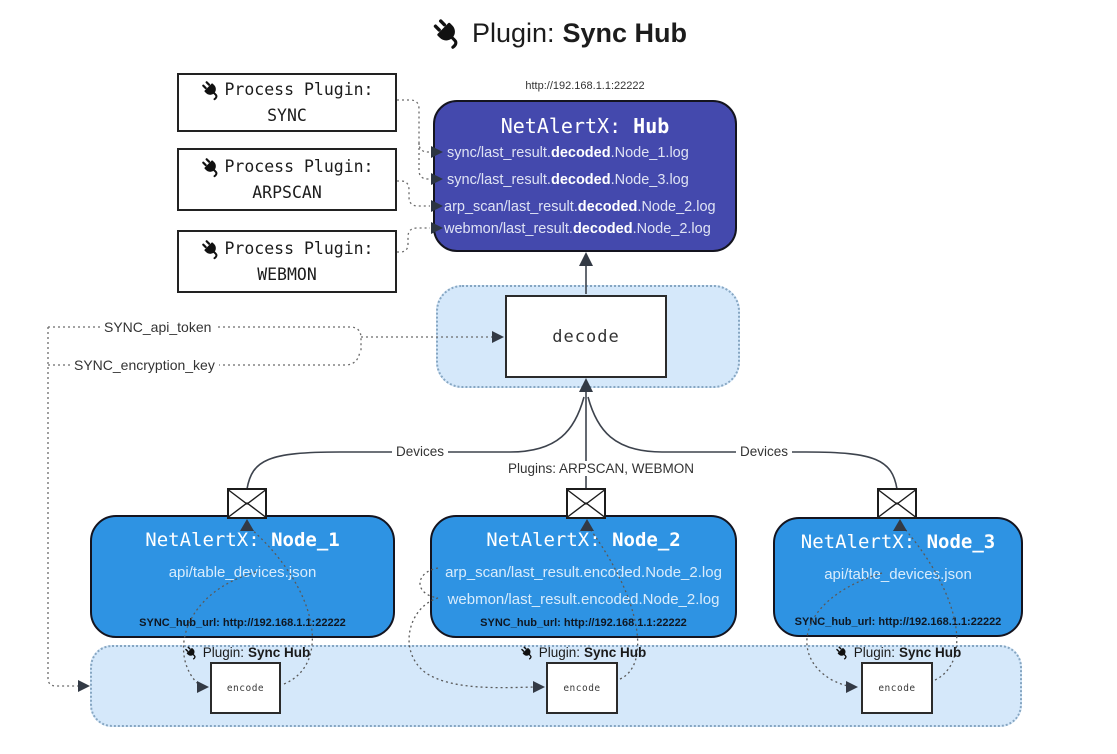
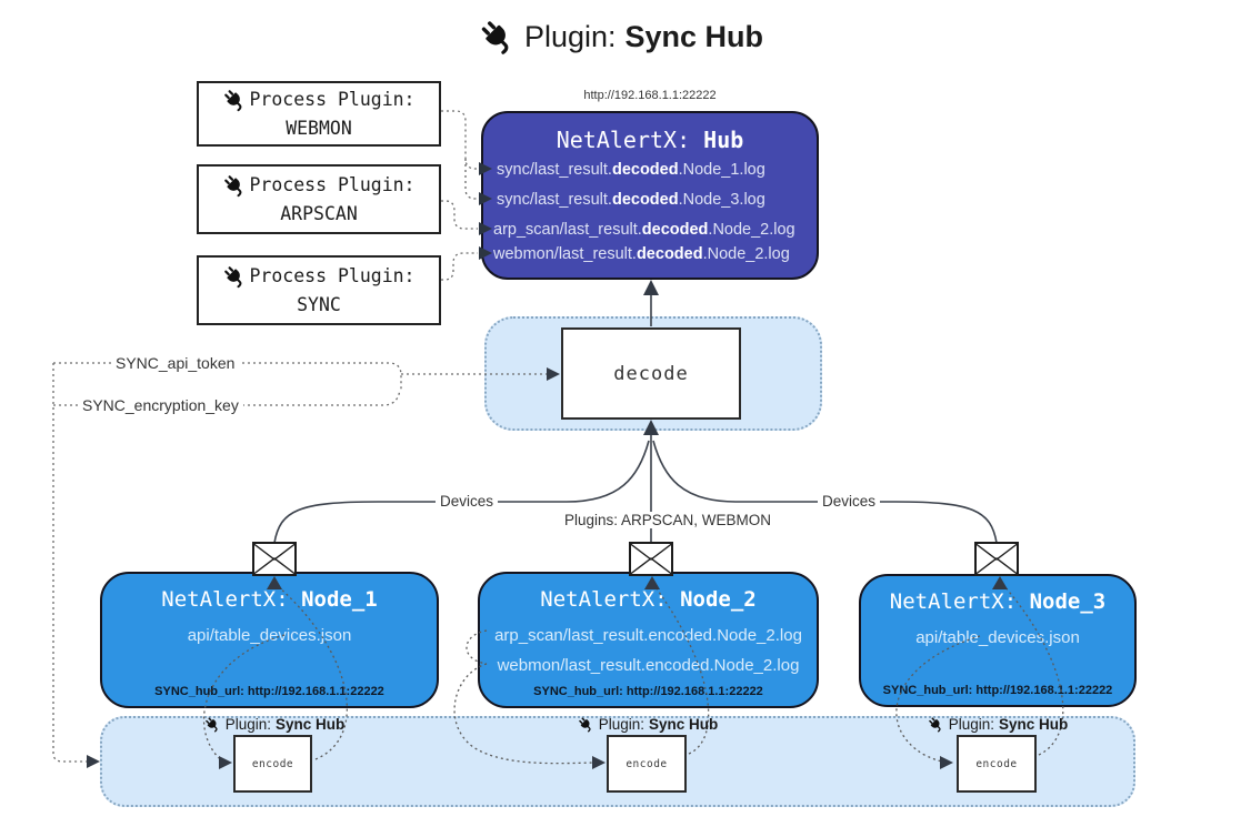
  Plugin:
  Sync Hub
  Process Plugin:
- SYNC
+ WEBMON
  Process Plugin:
  ARPSCAN
  Process Plugin:
- WEBMON
+ SYNC
  http://192.168.1.1:22222
  NetAlertX: Hub
  sync/last_result.decoded.Node_1.log
  sync/last_result.decoded.Node_3.log
  arp_scan/last_result.decoded.Node_2.log
  webmon/last_result.decoded.Node_2.log
  decode
  SYNC_api_token
  SYNC_encryption_key
  Devices
  Devices
  Plugins: ARPSCAN, WEBMON
  NetAlertX: Node_1
  api/table_deices.json
  SYNC_hub_url: http://192.168.1.1:22222
  NetAlertX: Node_2
  arp_scan/last_result.encoded.Node_2.log
  webmon/last_result.encoded.Node_2.log
  SYNC_hub_url: http://192.168.1.1:22222
  NetAlertX: Node_3
  api/tabl_devices.json
  SYNC_hub_url: http://192.168..1:22222
  Plugin:
  Sync Hub
  Plugin:
  Sync Hub
  Plugin:
  Sync Hub
  encode
  encode
  encode
